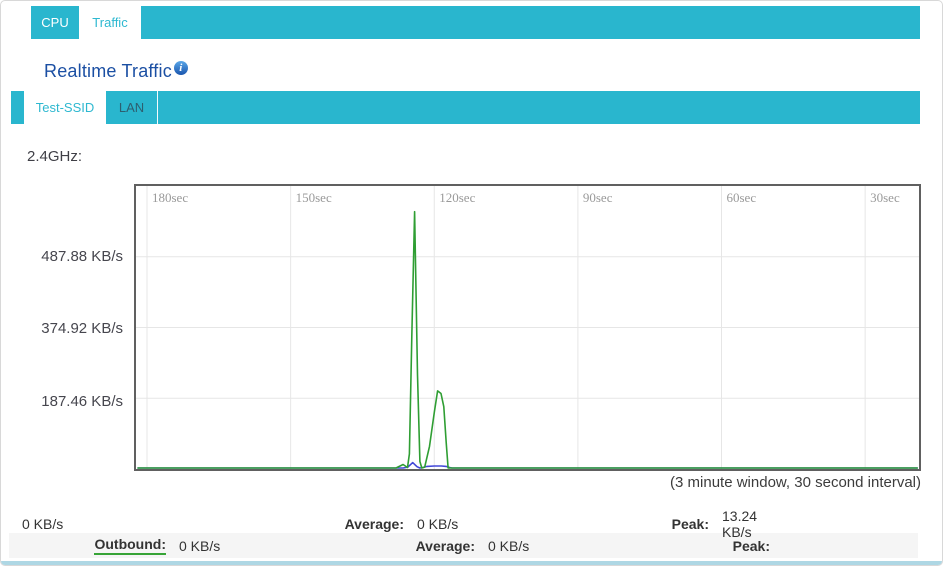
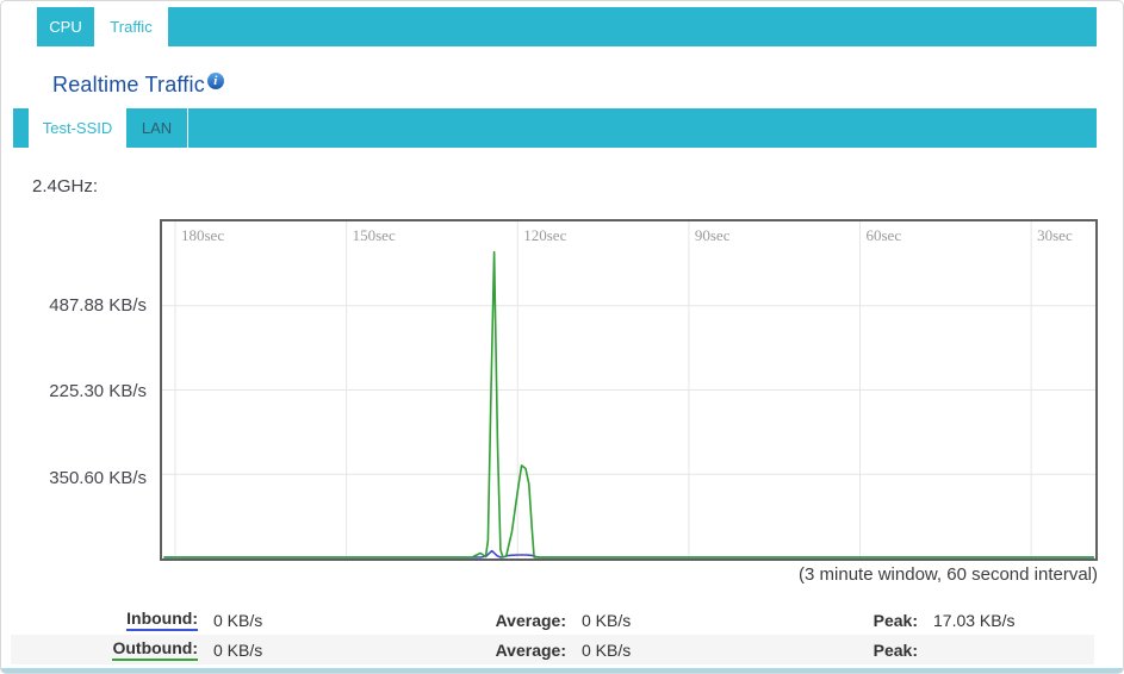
  CPU
  Traffic
  Realtime Traffic i
  Test-SSID
  LAN
  2.4GHz:
  487.88 KB/s
- 374.92 KB/s
+ 225.30 KB/s
- 187.46 KB/s
+ 350.60 KB/s
  180sec
  150sec
  120sec
  90sec
  60sec
  30sec
- (3 minute window, 30 second interval)
+ (3 minute window, 60 second interval)
+ Inbound:
  0 KB/s
  Average:
  0 KB/s
  Peak:
- 13.24 KB/s
+ 17.03 KB/s
  Outbound:
  0 KB/s
  Average:
  0 KB/s
  Peak:
